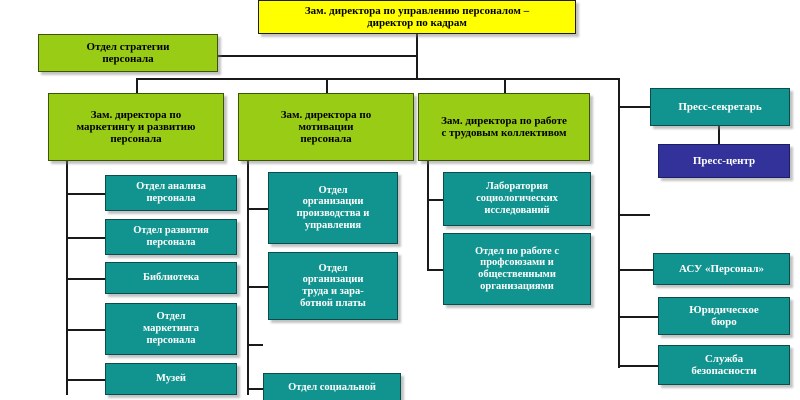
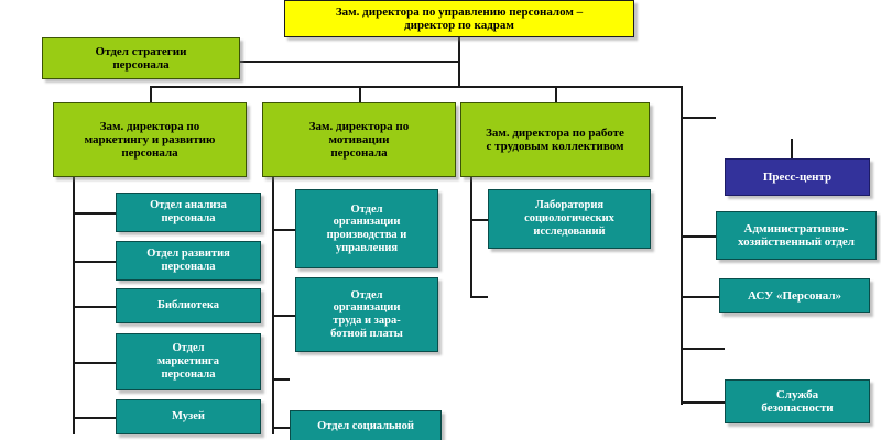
  Зам. директора по управлению персоналом –
  директор по кадрам
  Отдел стратегии
  персонала
  Зам. директора по
  маркетингу и развитию
  персонала
  Зам. директора по
  мотивации
  персонала
  Зам. директора по работе
  с трудовым коллективом
- Пресс-секретарь
  Пресс-центр
+ Административно-
+ хозяйственный отдел
  АСУ «Персонал»
- Юридическое
- бюро
  Служба
  безопасности
  Отдел анализа
  персонала
  Отдел развития
  персонала
  Библиотека
  Отдел
  маркетинга
  персонала
  Музей
  Отдел
  организации
  производства и
  управления
  Отдел
  организации
  труда и зара-
  ботной платы
  Отдел социальной
  Лаборатория
  социологических
  исследований
- Отдел по работе с
- профсоюзами и
- общественными
- организациями
